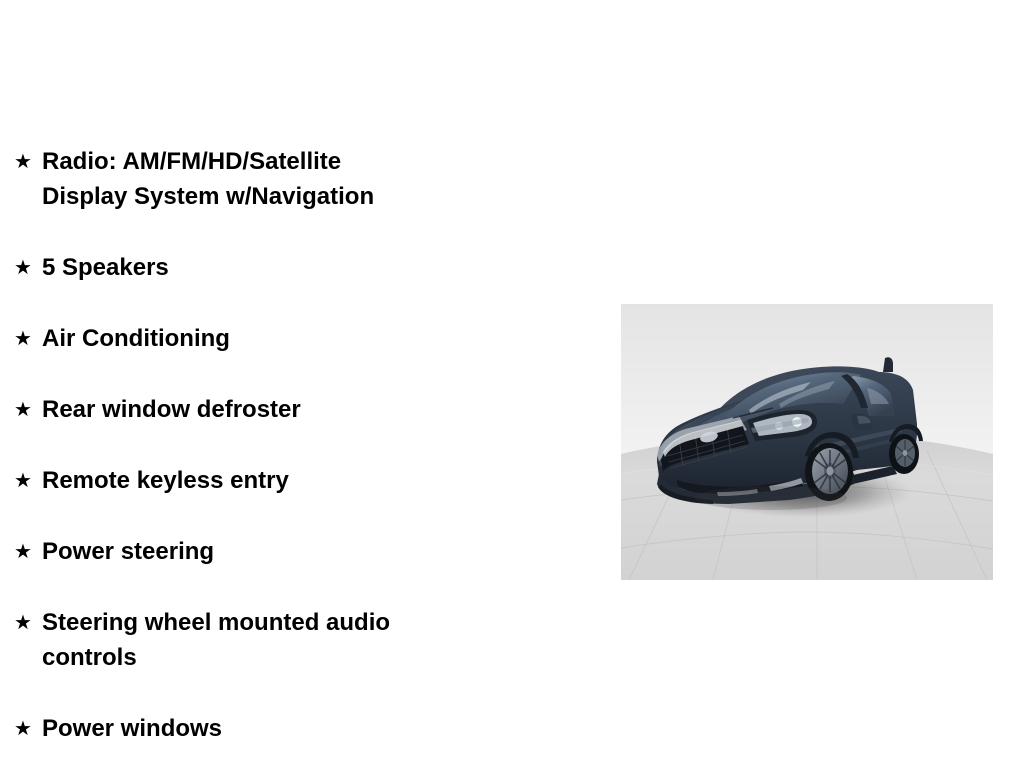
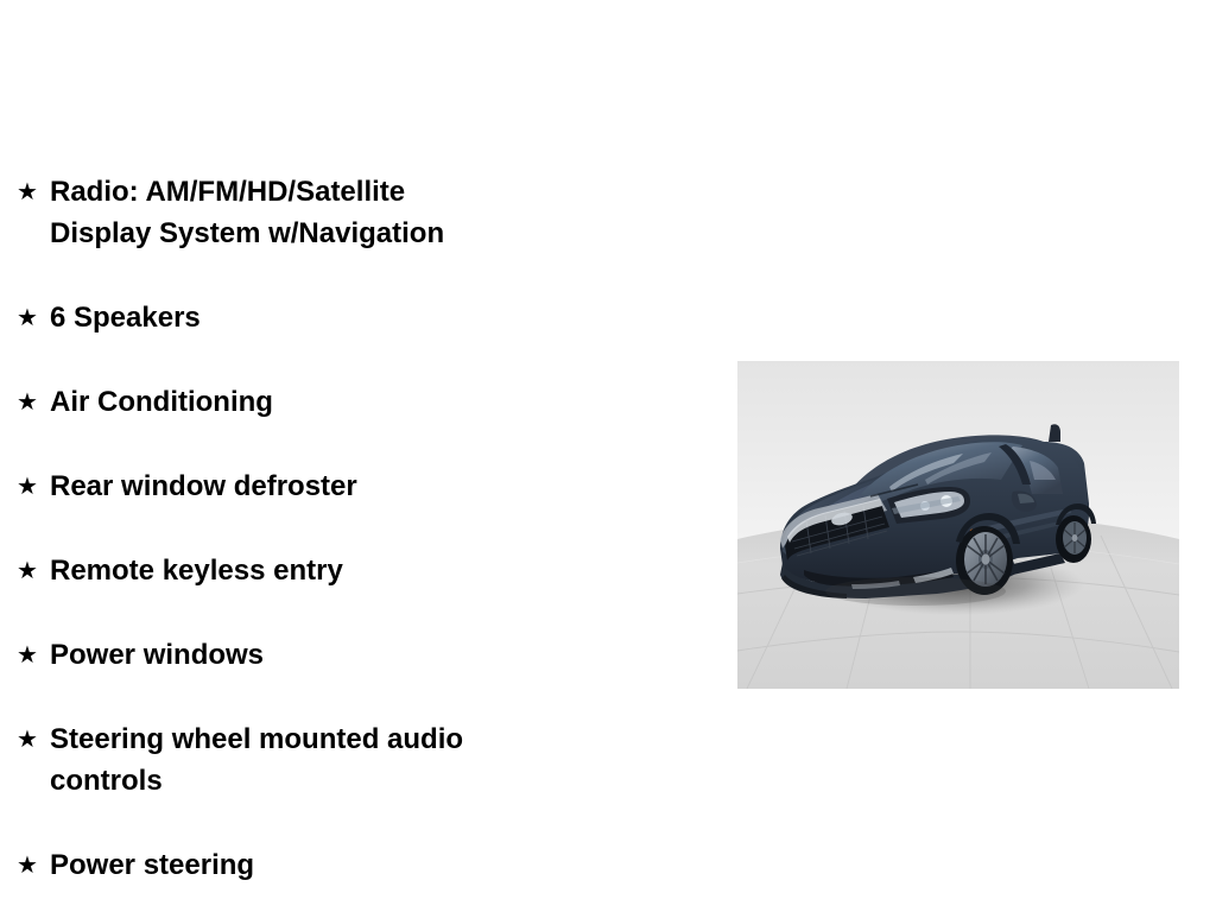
  ★
  Radio: AM/FM/HD/Satellite
  Display System w/Navigation
  ★
- 5 Speakers
+ 6 Speakers
  ★
  Air Conditioning
  ★
  Rear window defroster
  ★
  Remote keyless entry
  ★
- Power steering
+ Power windows
  ★
  Steering wheel mounted audio
  controls
  ★
- Power windows
+ Power steering
